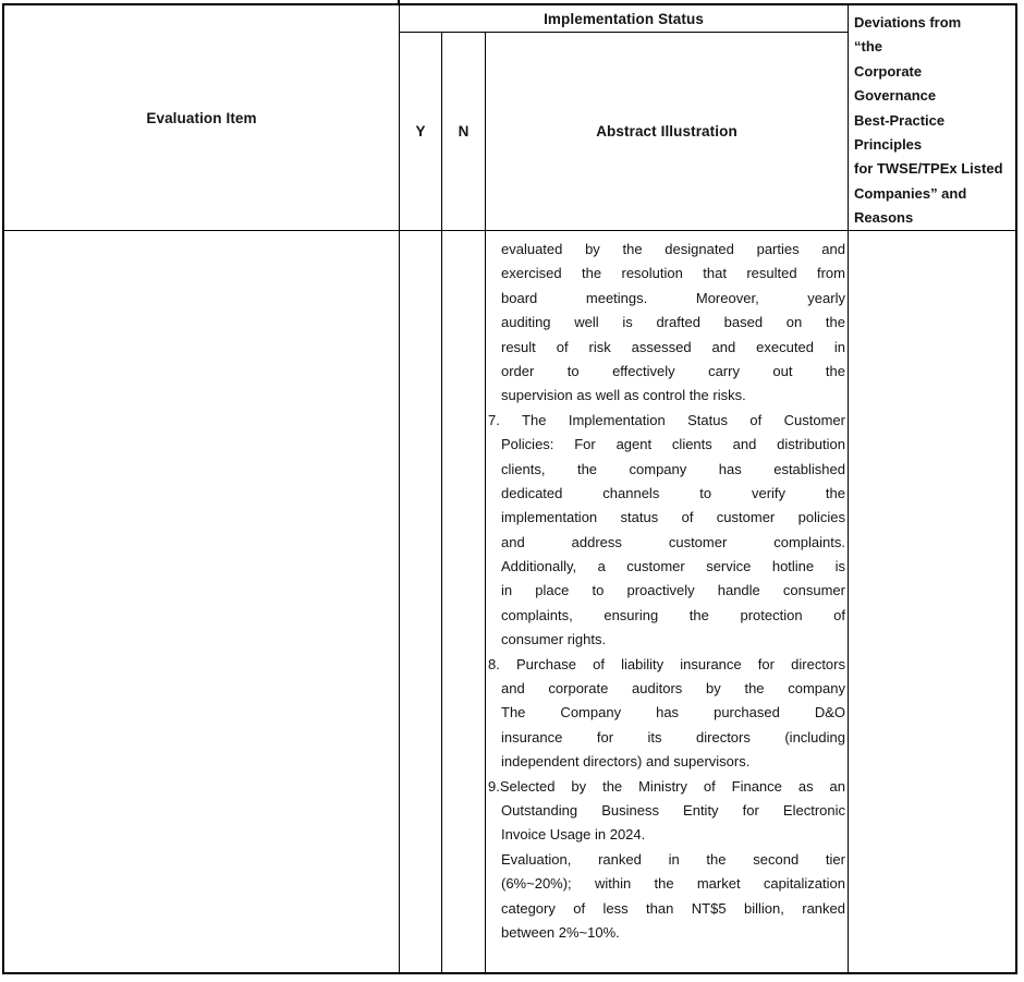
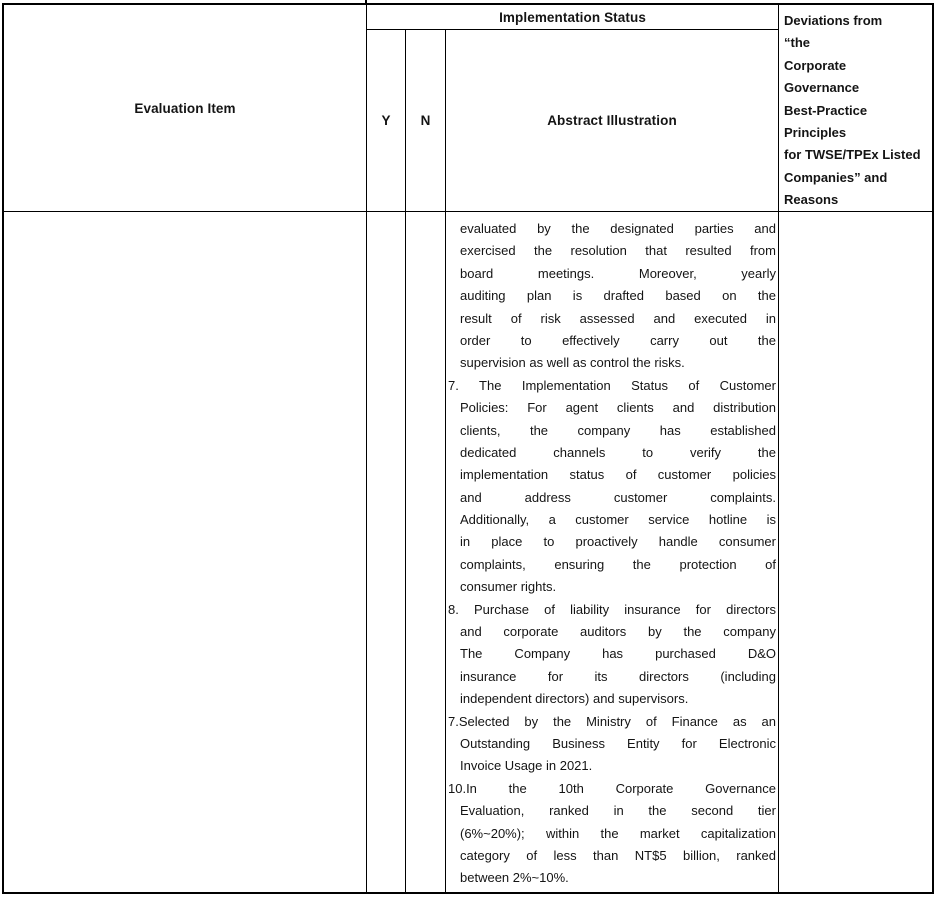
  Evaluation Item
  Implementation Status
  Deviations from
  “the
  Corporate
  Governance
  Best-Practice
  Principles
  for TWSE/TPEx Listed
  Companies” and
  Reasons
  Y
  N
  Abstract Illustration
  evaluated by the designated parties and
  exercised the resolution that resulted from
  board meetings. Moreover, yearly
- auditing well is drafted based on the
+ auditing plan is drafted based on the
  result of risk assessed and executed in
  order to effectively carry out the
  supervision as well as control the risks.
  7. The Implementation Status of Customer
  Policies: For agent clients and distribution
  clients, the company has established
  dedicated channels to verify the
  implementation status of customer policies
  and address customer complaints.
  Additionally, a customer service hotline is
  in place to proactively handle consumer
  complaints, ensuring the protection of
  consumer rights.
  8. Purchase of liability insurance for directors
  and corporate auditors by the company
  The Company has purchased D&O
  insurance for its directors (including
  independent directors) and supervisors.
- 9.Selected by the Ministry of Finance as an
+ 7.Selected by the Ministry of Finance as an
  Outstanding Business Entity for Electronic
- Invoice Usage in 2024.
+ Invoice Usage in 2021.
+ 10.In the 10th Corporate Governance
  Evaluation, ranked in the second tier
  (6%~20%); within the market capitalization
  category of less than NT$5 billion, ranked
  between 2%~10%.
